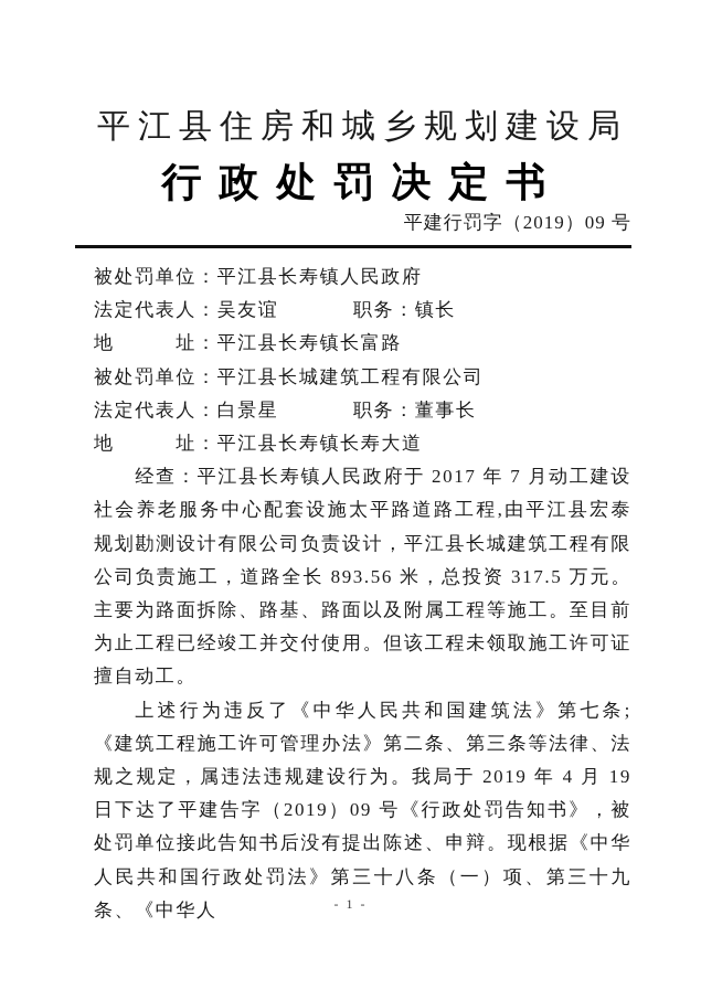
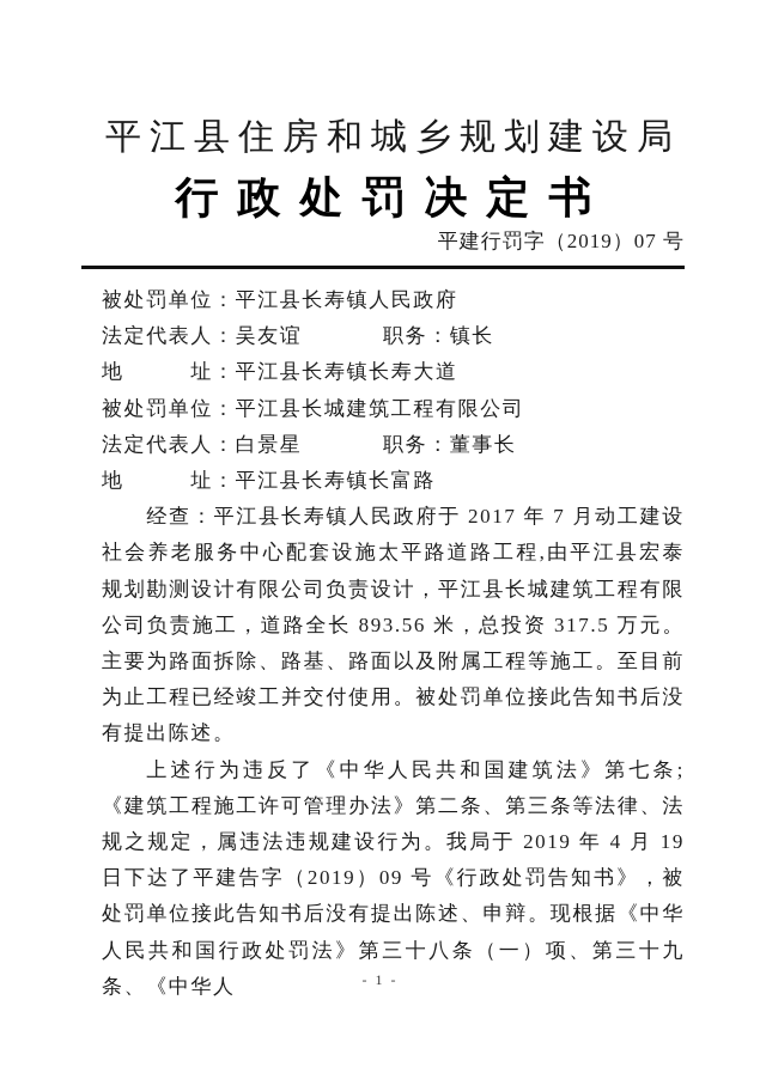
  平江县住房和城乡规划建设局
  行政处罚决定书
- 平建行罚字（2019）09 号
+ 平建行罚字（2019）07 号
  被处罚单位：平江县长寿镇人民政府
  法定代表人：吴友谊 职务：镇长
- 地 址：平江县长寿镇长富路
+ 地 址：平江县长寿镇长寿大道
  被处罚单位：平江县长城建筑工程有限公司
  法定代表人：白景星 职务：董事长
- 地 址：平江县长寿镇长寿大道
+ 地 址：平江县长寿镇长富路
- 经查：平江县长寿镇人民政府于 2017 年 7 月动工建设社会养老服务中心配套设施太平路道路工程,由平江县宏泰规划勘测设计有限公司负责设计，平江县长城建筑工程有限公司负责施工，道路全长 893.56 米，总投资 317.5 万元。主要为路面拆除、路基、路面以及附属工程等施工。至目前为止工程已经竣工并交付使用。但该工程未领取施工许可证擅自动工。
+ 经查：平江县长寿镇人民政府于 2017 年 7 月动工建设社会养老服务中心配套设施太平路道路工程,由平江县宏泰规划勘测设计有限公司负责设计，平江县长城建筑工程有限公司负责施工，道路全长 893.56 米，总投资 317.5 万元。主要为路面拆除、路基、路面以及附属工程等施工。至目前为止工程已经竣工并交付使用。被处罚单位接此告知书后没有提出陈述。
  上述行为违反了《中华人民共和国建筑法》第七条;《建筑工程施工许可管理办法》第二条、第三条等法律、法规之规定，属违法违规建设行为。我局于 2019 年 4 月 19 日下达了平建告字（2019）09 号《行政处罚告知书》，被处罚单位接此告知书后没有提出陈述、申辩。现根据《中华人民共和国行政处罚法》第三十八条（一）项、第三十九条、《中华人
  - 1 -
